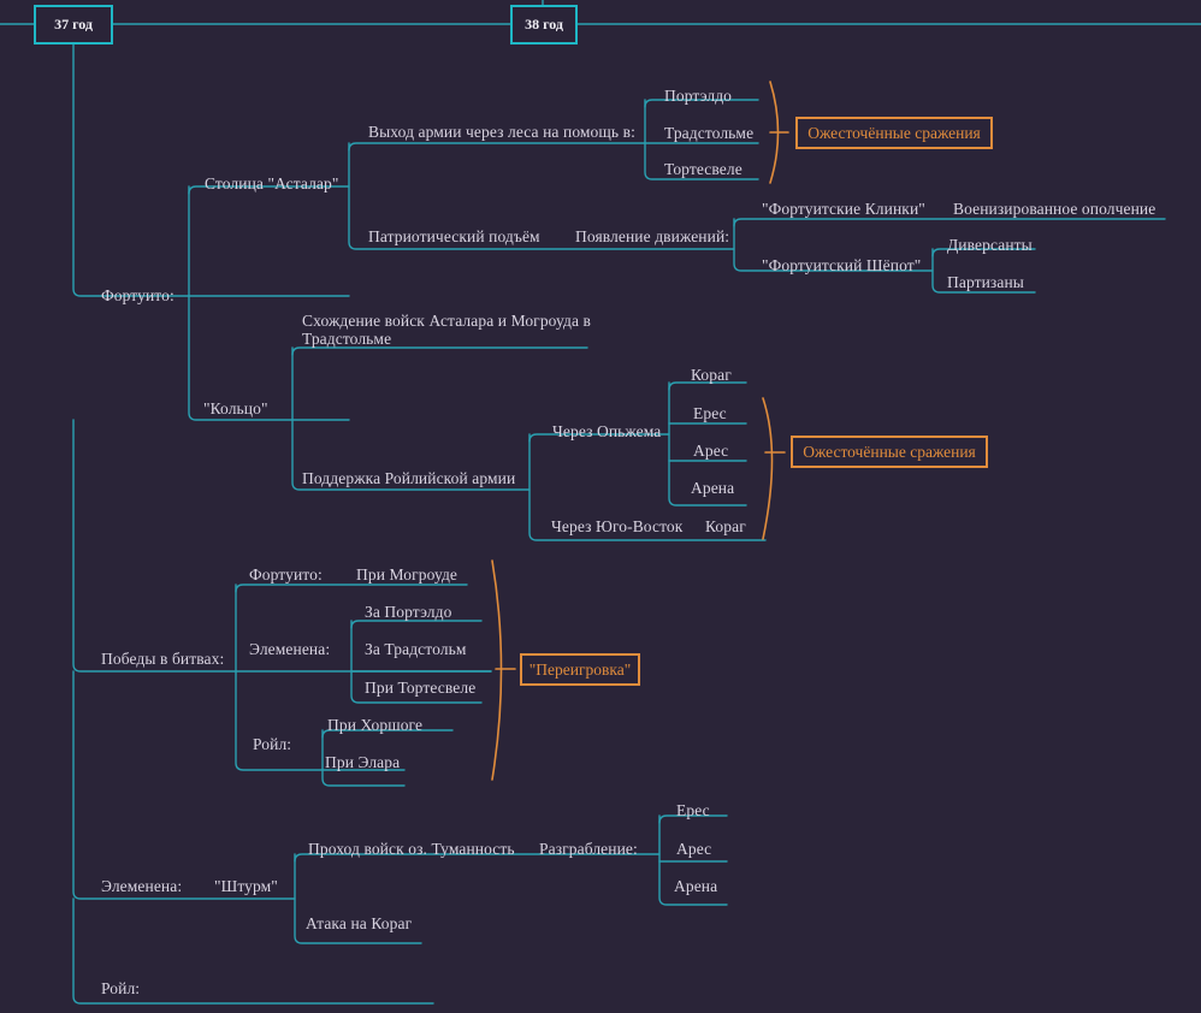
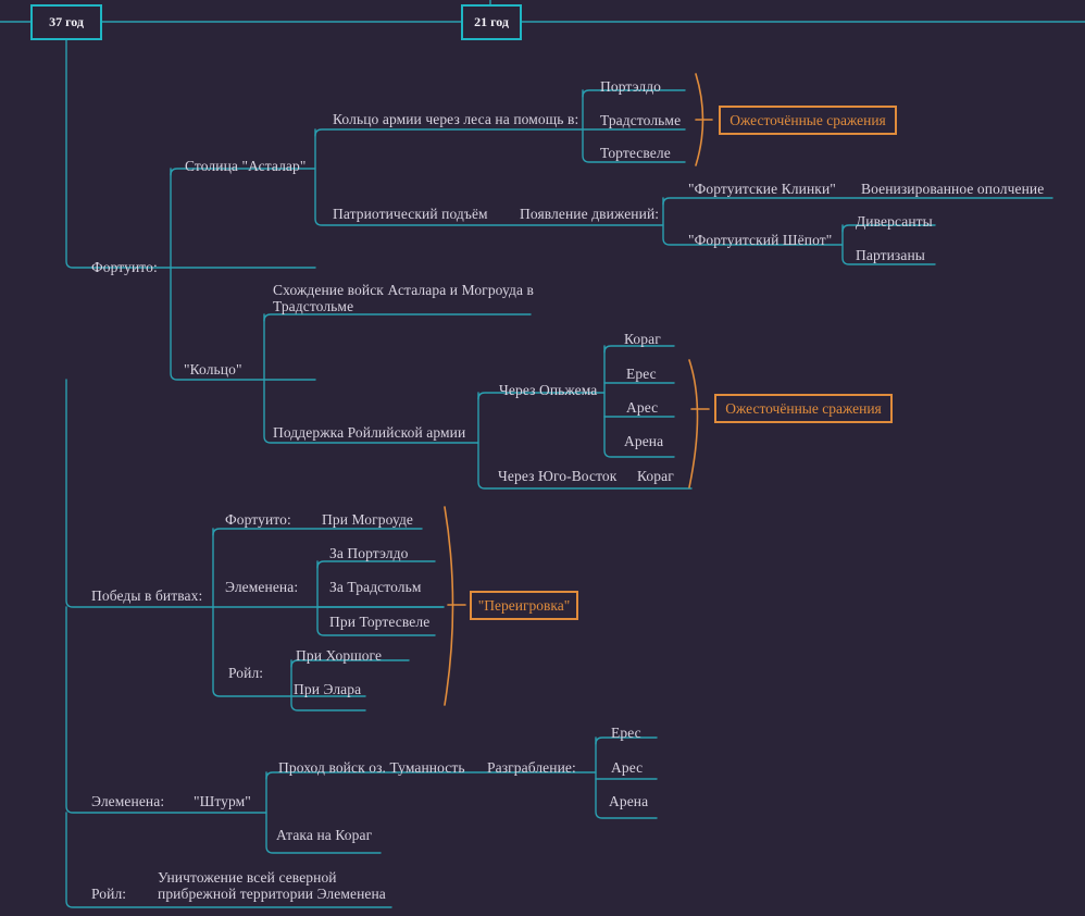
  37 год
- 38 год
+ 21 год
  Ожесточённые сражения
  Ожесточённые сражения
  "Переигровка"
  Фортуито:
  Столица "Асталар"
- Выход армии через леса на помощь в:
+ Кольцо армии через леса на помощь в:
  Портэлдо
  Традстольме
  Тортесвеле
  Патриотический подъём
  Появление движений:
  "Фортуитские Клинки"
  Военизированное ополчение
  "Фортуитский Шёпот"
  Диверсанты
  Партизаны
  "Кольцо"
  Схождение войск Асталара и Могроуда в
  Традстольме
  Поддержка Ройлийской армии
  Через Опьжема
  Кораг
  Ерес
  Арес
  Арена
  Через Юго-Восток
  Кораг
  Победы в битвах:
  Фортуито:
  При Могроуде
  Элеменена:
  За Портэлдо
  За Традстольм
  При Тортесвеле
  Ройл:
  При Хоршоге
  При Элара
  Элеменена:
  "Штурм"
  Проход войск оз. Туманность
  Разграбление:
  Ерес
  Арес
  Арена
  Атака на Кораг
  Ройл:
+ Уничтожение всей северной
+ прибрежной территории Элеменена
